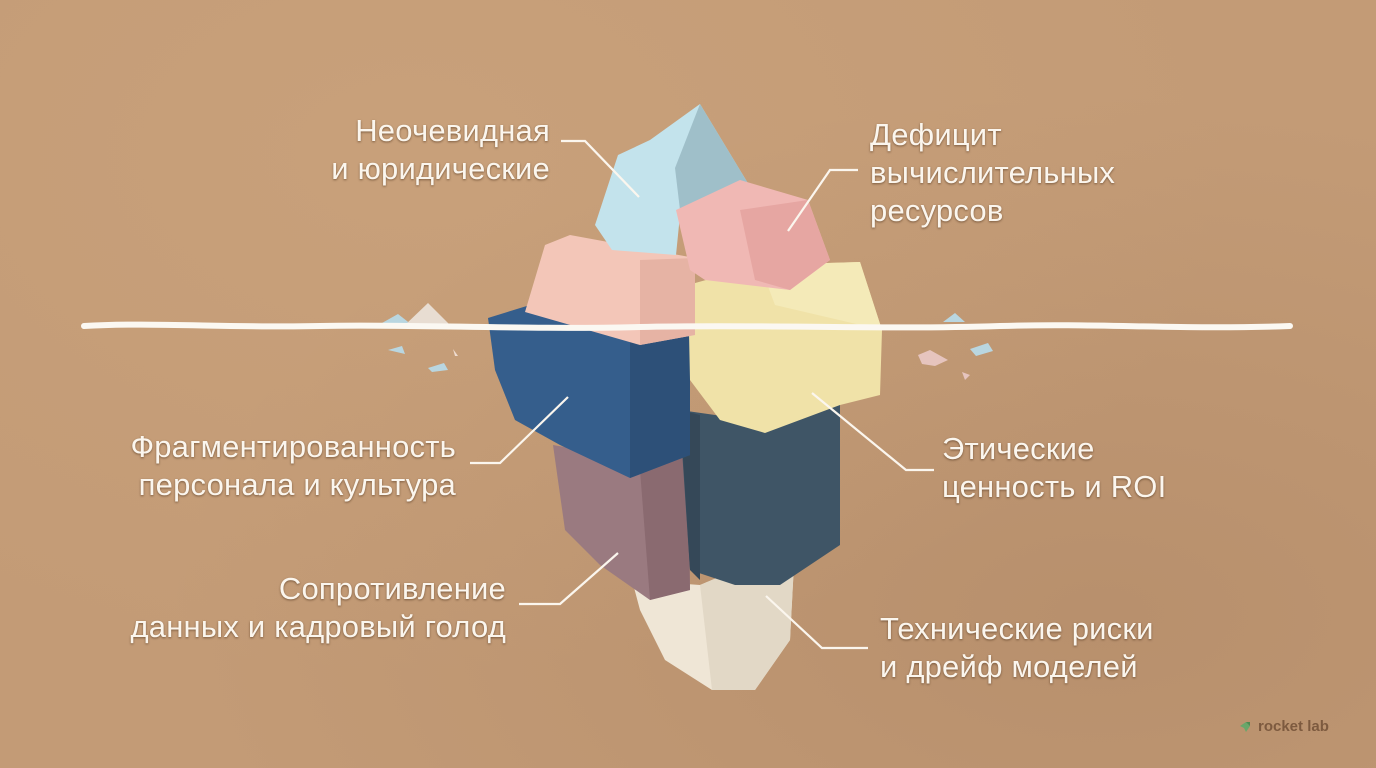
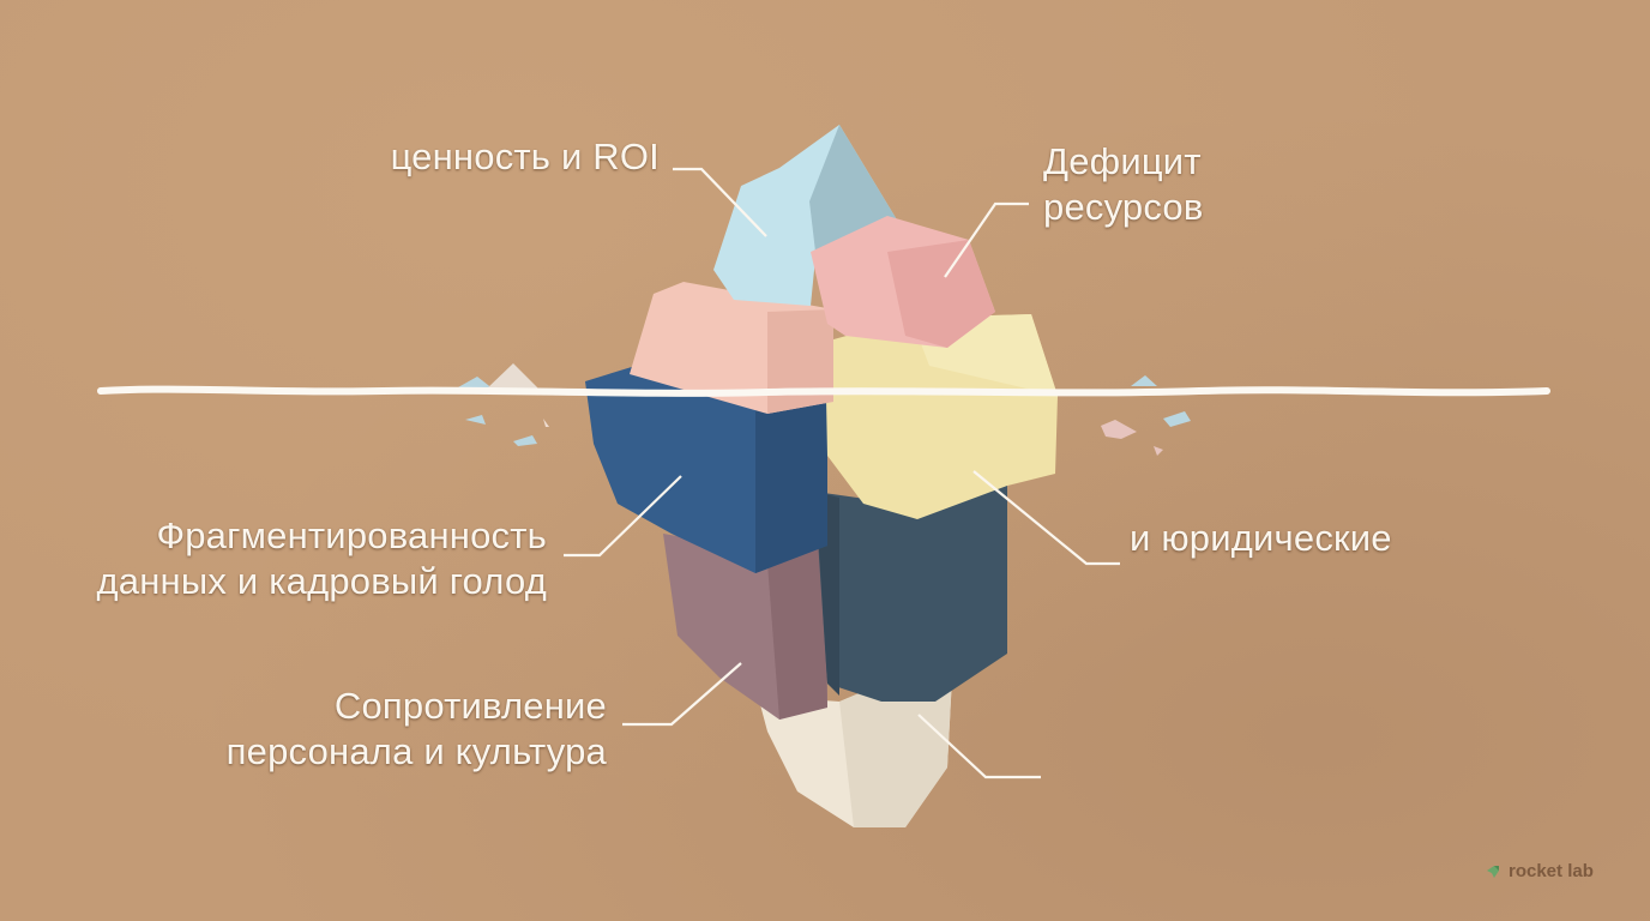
- Неочевидная
- и юридические
+ ценность и ROI
  Дефицит
- вычислительных
  ресурсов
  Фрагментированность
- персонала и культура
+ данных и кадровый голод
- Этические
- ценность и ROI
+ и юридические
  Сопротивление
- данных и кадровый голод
+ персонала и культура
- Технические риски
- и дрейф моделей
  rocket lab
